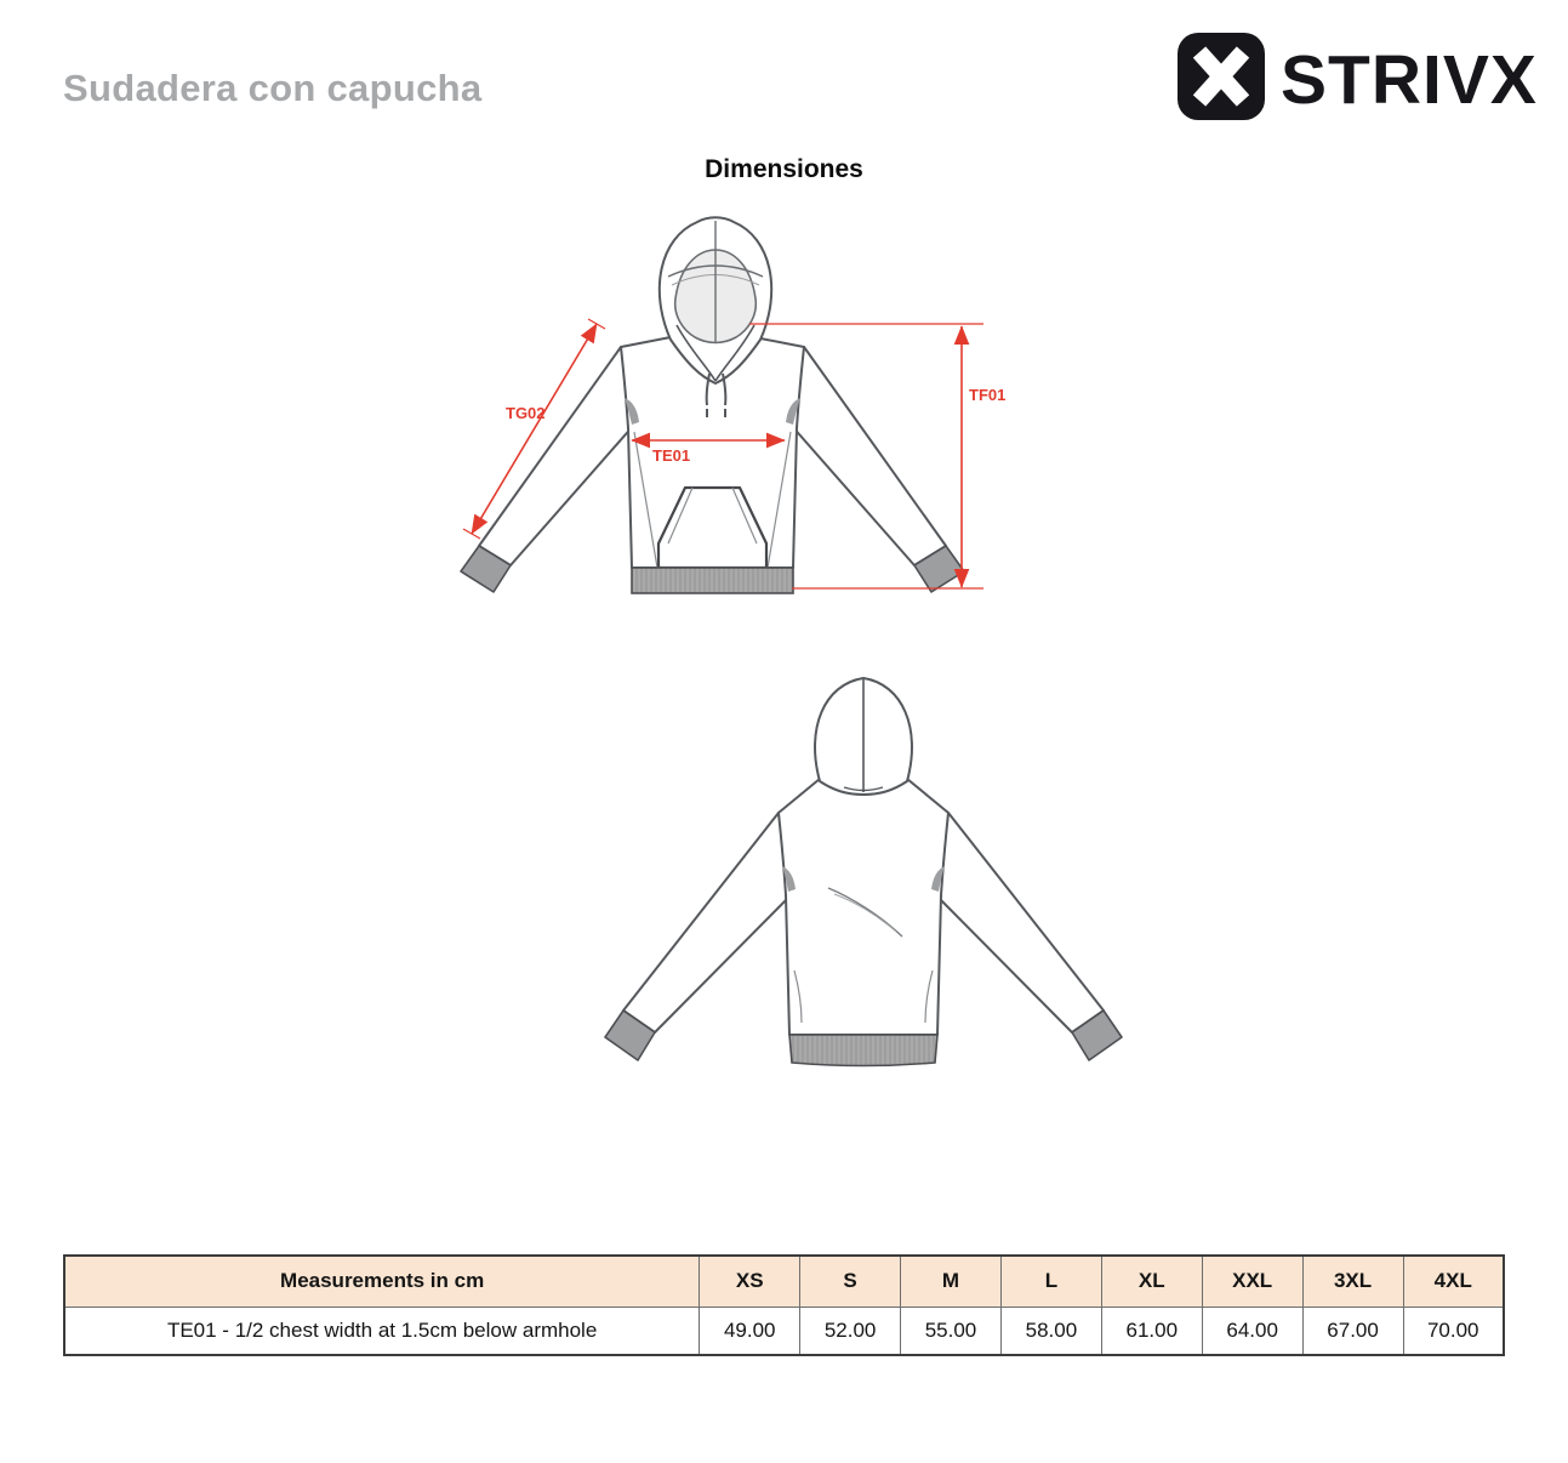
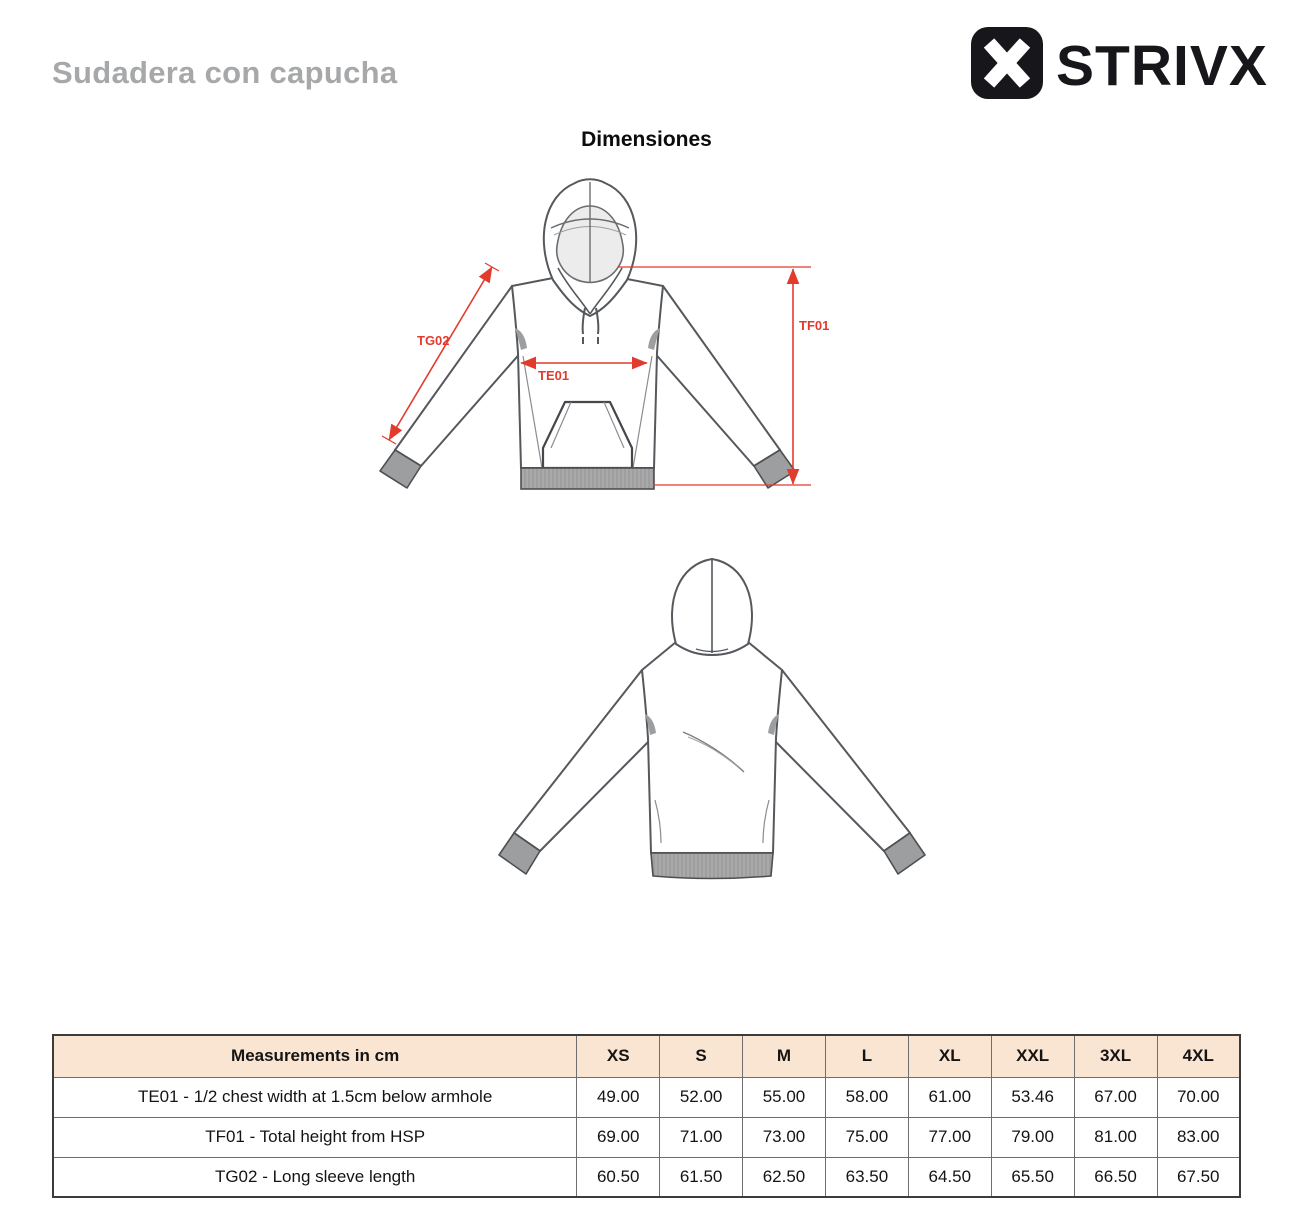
  Sudadera con capucha
  STRIVX
  Dimensiones
  TG02
  TE01
  TF01
  Measurements in cm	XS	S	M	L	XL	XXL	3XL	4XL
- TE01 - 1/2 chest width at 1.5cm below armhole	49.00	52.00	55.00	58.00	61.00	64.00	67.00	70.00
+ TE01 - 1/2 chest width at 1.5cm below armhole	49.00	52.00	55.00	58.00	61.00	53.46	67.00	70.00
+ TF01 - Total height from HSP	69.00	71.00	73.00	75.00	77.00	79.00	81.00	83.00
+ TG02 - Long sleeve length	60.50	61.50	62.50	63.50	64.50	65.50	66.50	67.50
